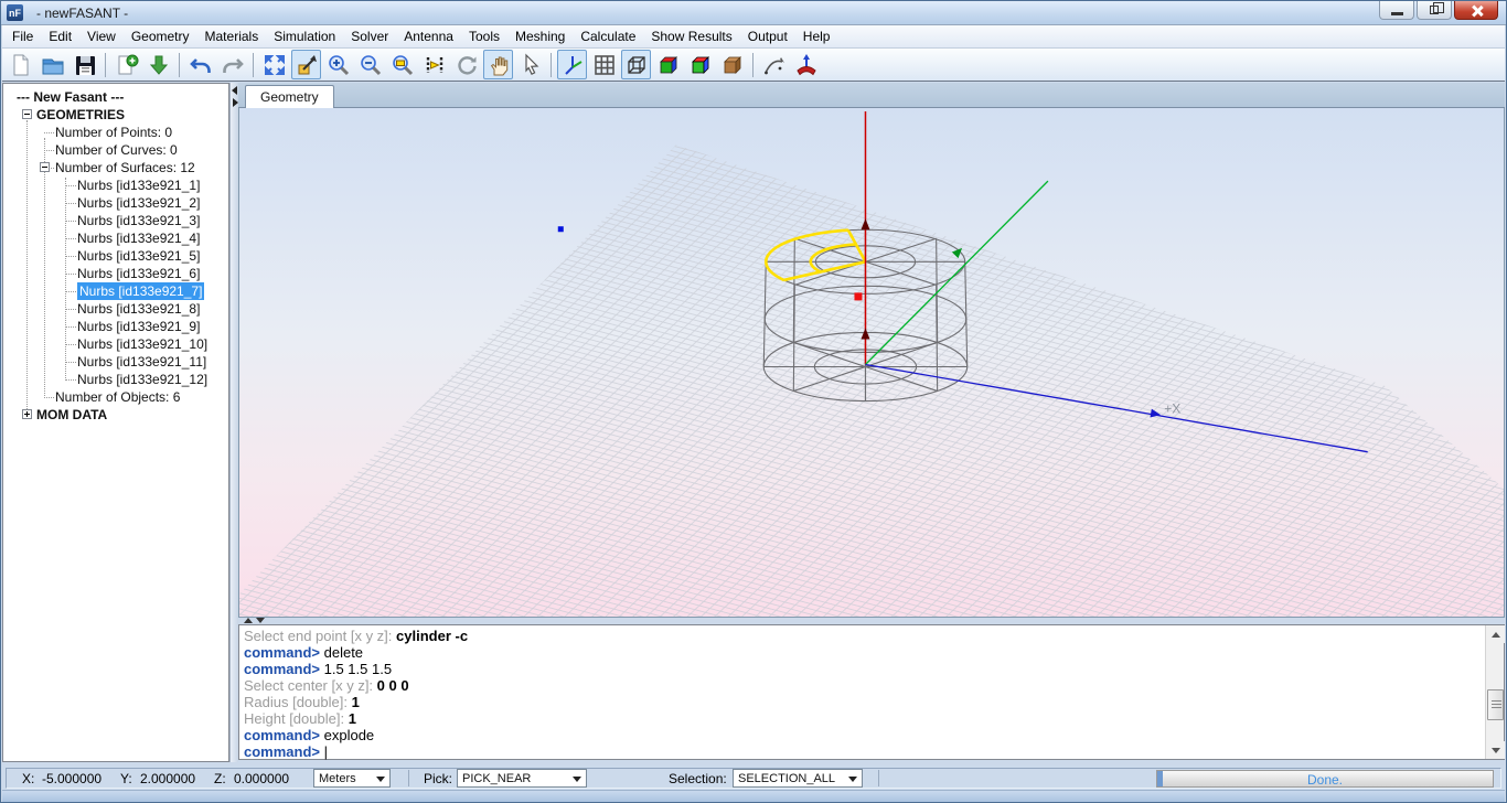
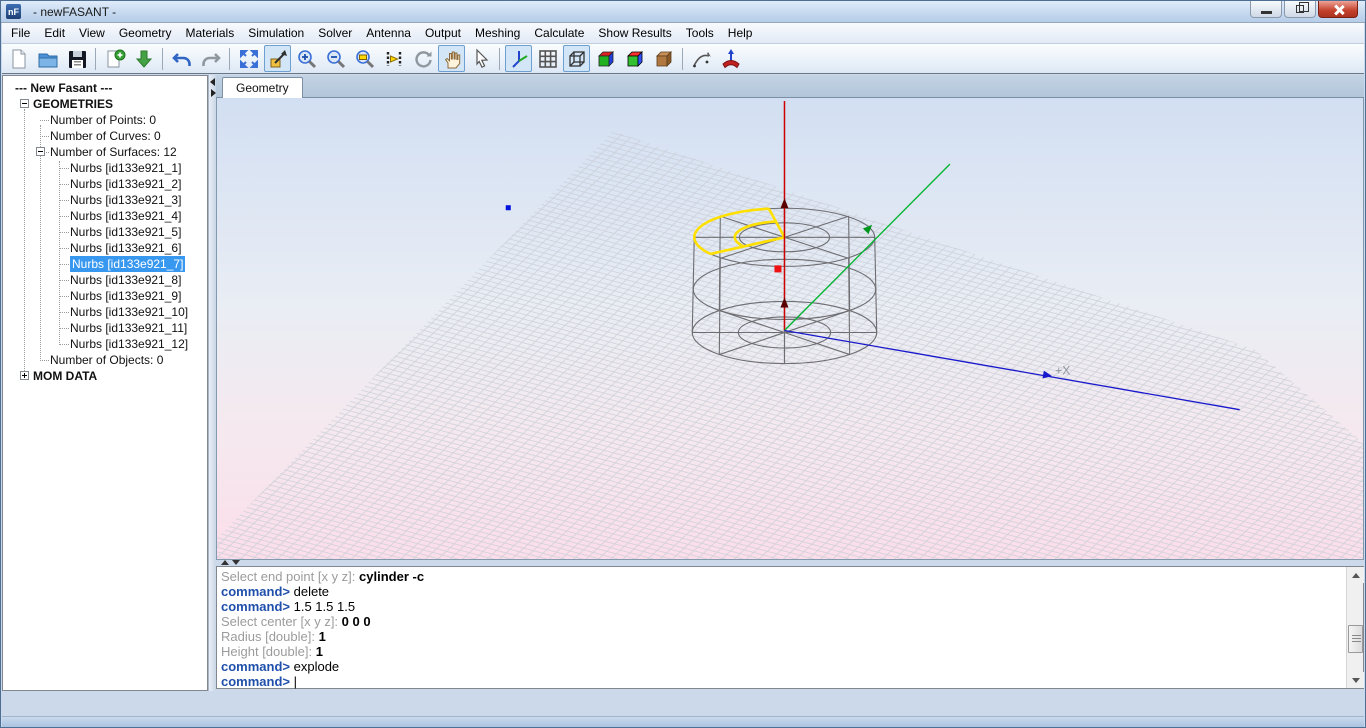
  nF
  - newFASANT -
  File
  Edit
  View
  Geometry
  Materials
  Simulation
  Solver
  Antenna
- Tools
+ Output
  Meshing
  Calculate
  Show Results
- Output
+ Tools
  Help
  --- New Fasant ---
  GEOMETRIES
  Number of Points: 0
  Number of Curves: 0
  Number of Surfaces: 12
  Nurbs [id133e921_1]
  Nurbs [id133e921_2]
  Nurbs [id133e921_3]
  Nurbs [id133e921_4]
  Nurbs [id133e921_5]
  Nurbs [id133e921_6]
  Nurbs [id133e921_7]
  Nurbs [id133e921_8]
  Nurbs [id133e921_9]
  Nurbs [id133e921_10]
  Nurbs [id133e921_11]
  Nurbs [id133e921_12]
- Number of Objects: 6
+ Number of Objects: 0
  MOM DATA
  Geometry
  +X
  Select end point [x y z]: cylinder -c
  command> delete
  command> 1.5 1.5 1.5
  Select center [x y z]: 0 0 0
  Radius [double]: 1
  Height [double]: 1
  command> explode
  command> |
- X:
- -5.000000
- Y:
- 2.000000
- Z:
- 0.000000
- Meters
- Pick:
- PICK_NEAR
- Selection:
- SELECTION_ALL
- Done.
